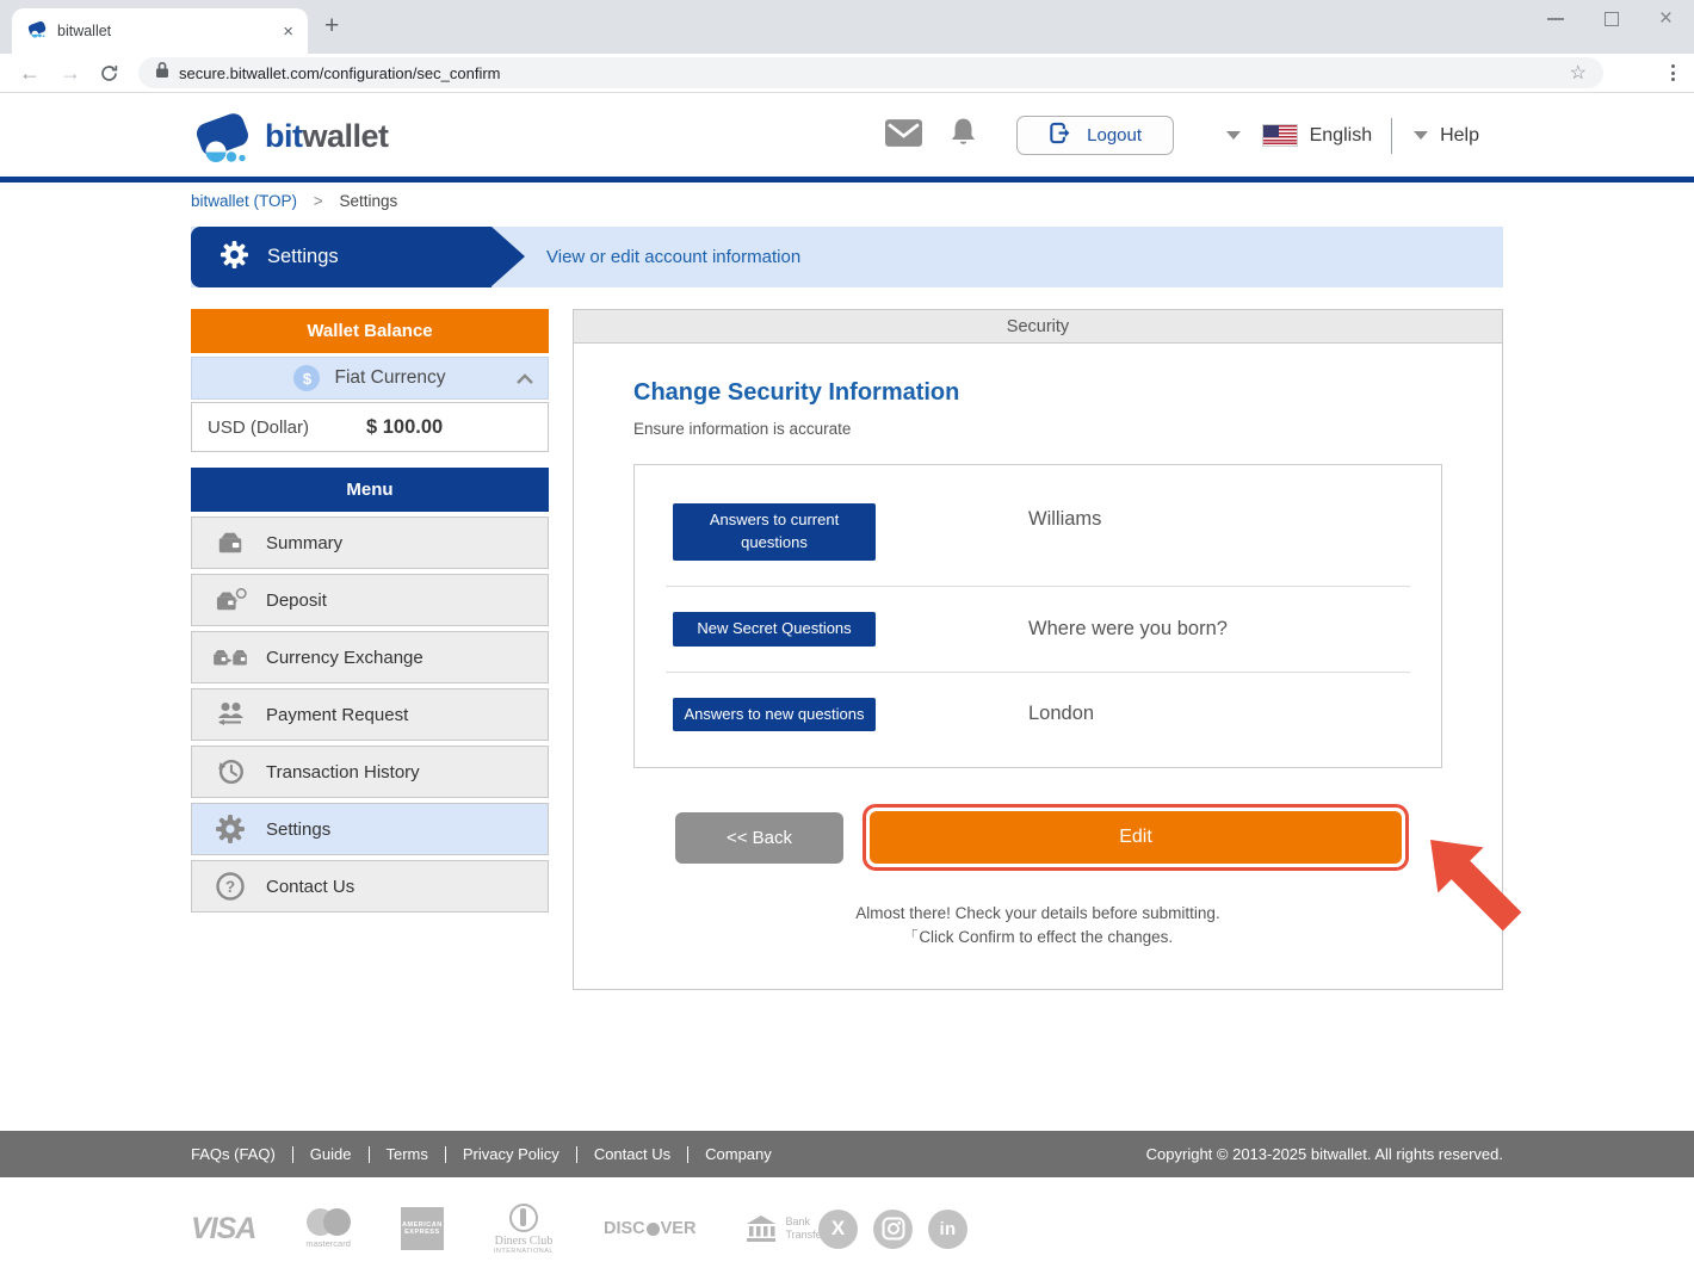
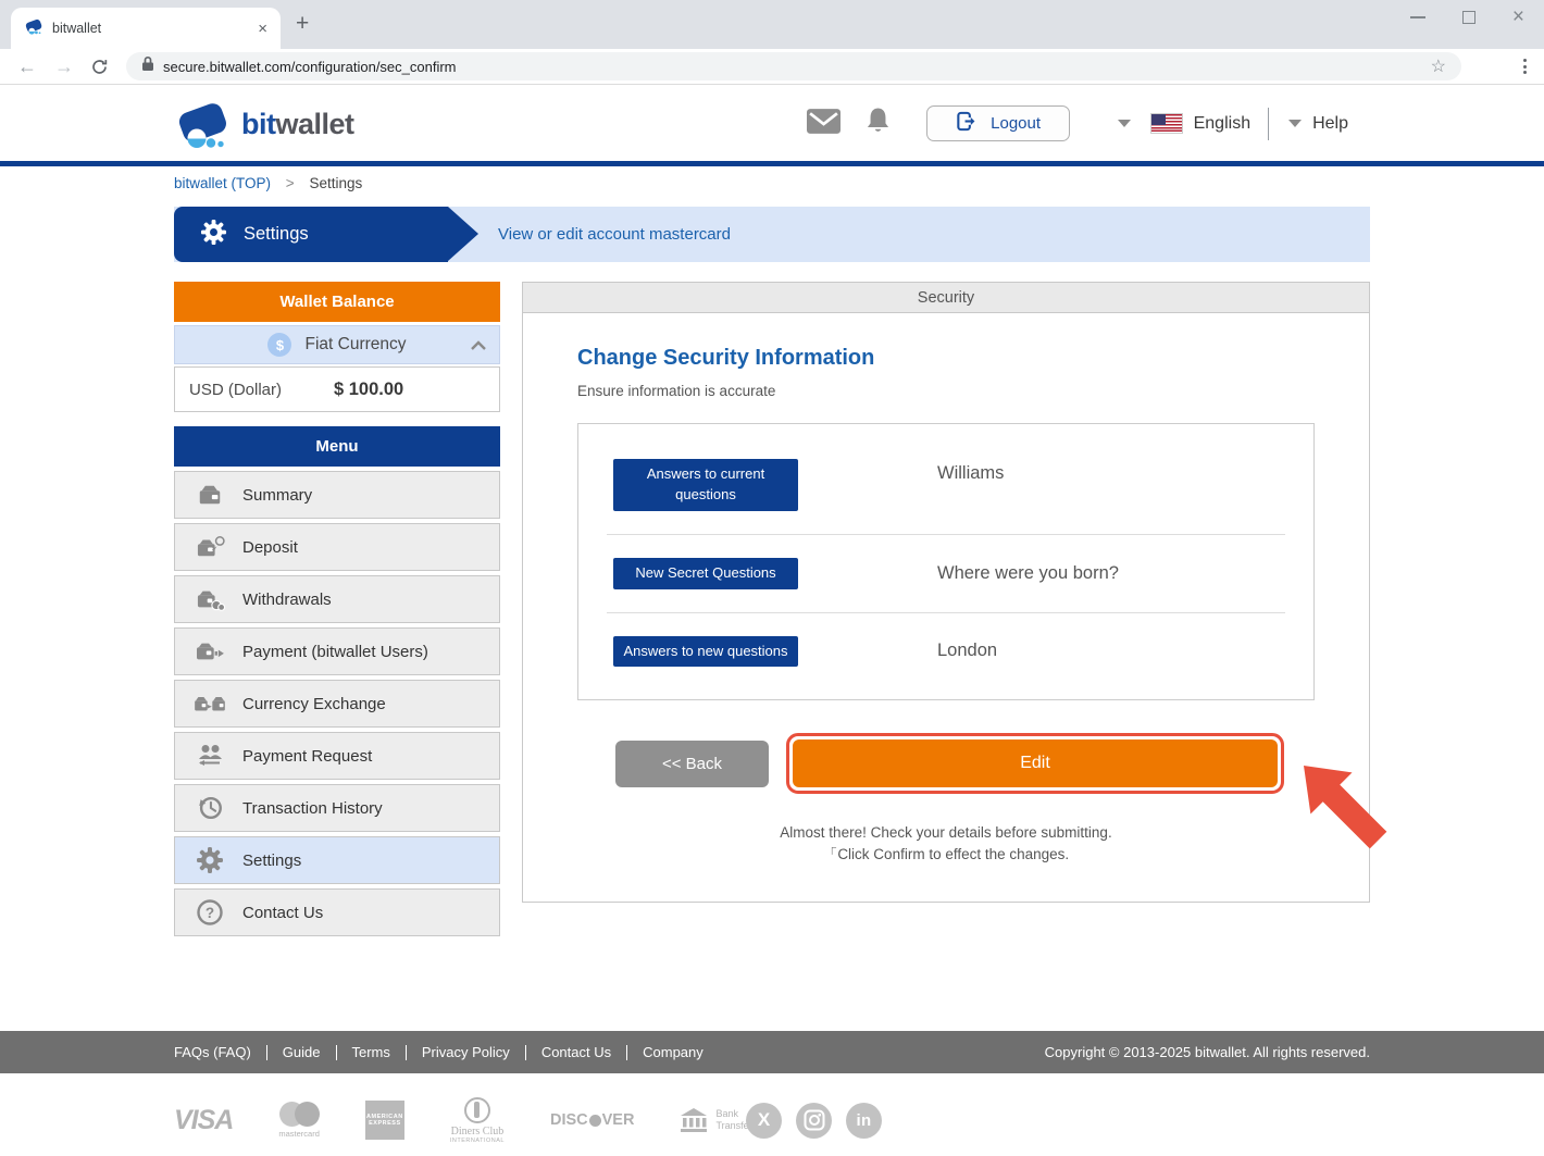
  bitwallet
  ×
  +
  ×
  ←
  →
  secure.bitwallet.com/configuration/sec_confirm
  ☆
  bitwallet
  Logout
  English
  Help
  bitwallet (TOP) > Settings
  Settings
- View or edit account information
+ View or edit account mastercard
  Wallet Balance
  $
  Fiat Currency
  USD (Dollar)
  $ 100.00
  Menu
  Summary
  Deposit
+ Withdrawals
+ Payment (bitwallet Users)
  Currency Exchange
  Payment Request
  Transaction History
  Settings
  ?
  Contact Us
  Security
  Change Security Information
  Ensure information is accurate
  Answers to current questions
  Williams
  New Secret Questions
  Where were you born?
  Answers to new questions
  London
  << Back
  Edit
  Almost there! Check your details before submitting.
  「Click Confirm to effect the changes.
  FAQs (FAQ)
  Guide
  Terms
  Privacy Policy
  Contact Us
  Company
  Copyright © 2013-2025 bitwallet. All rights reserved.
  VISA
  mastercard
  Diners Club
  DISC
  VER
  Bank
  Transf
  X
  in
